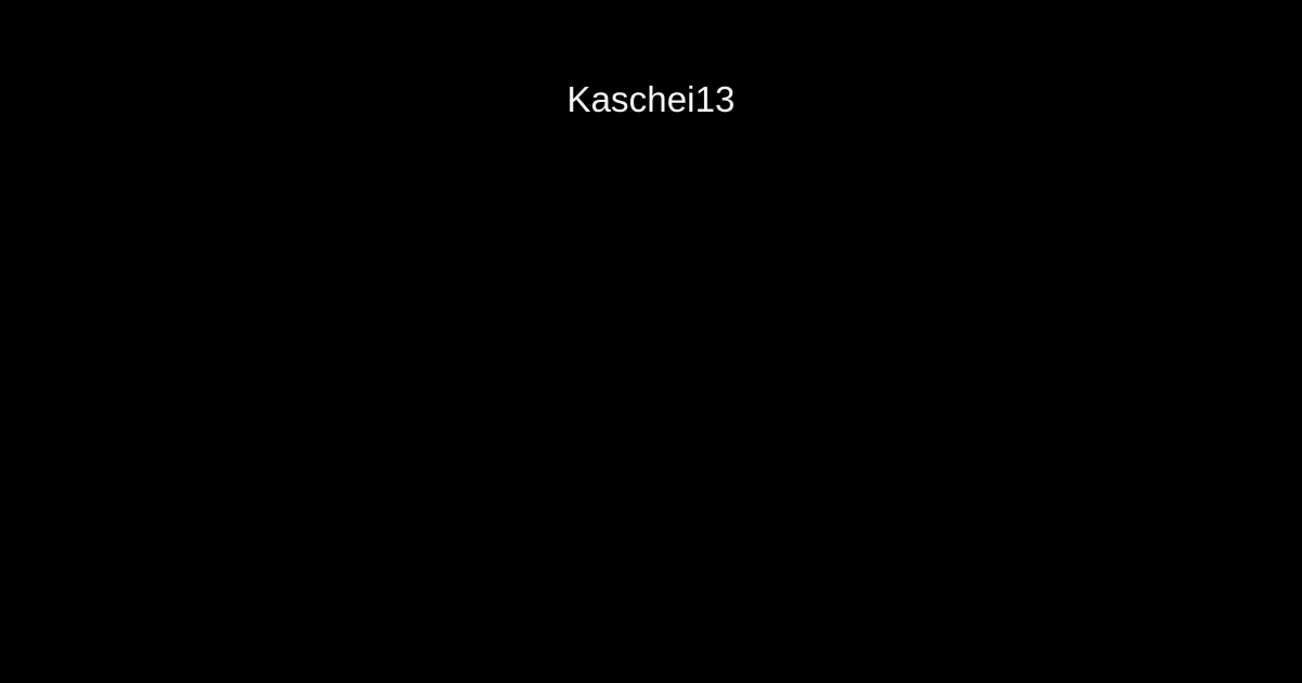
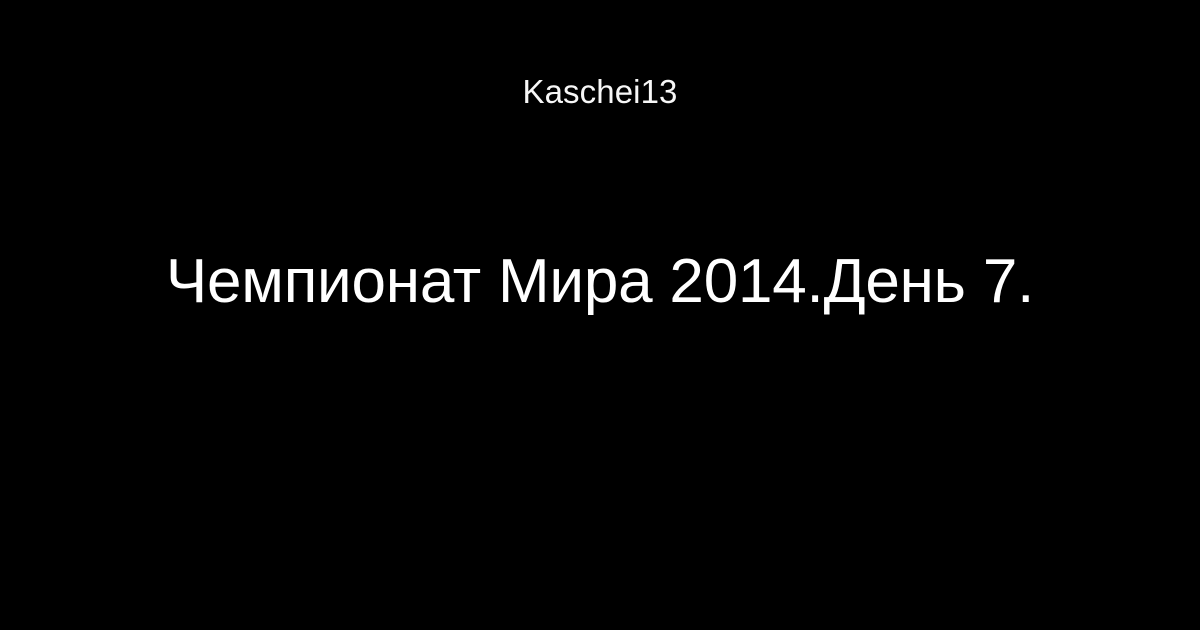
  Kaschei13
+ Чемпионат Мира 2014.День 7.
